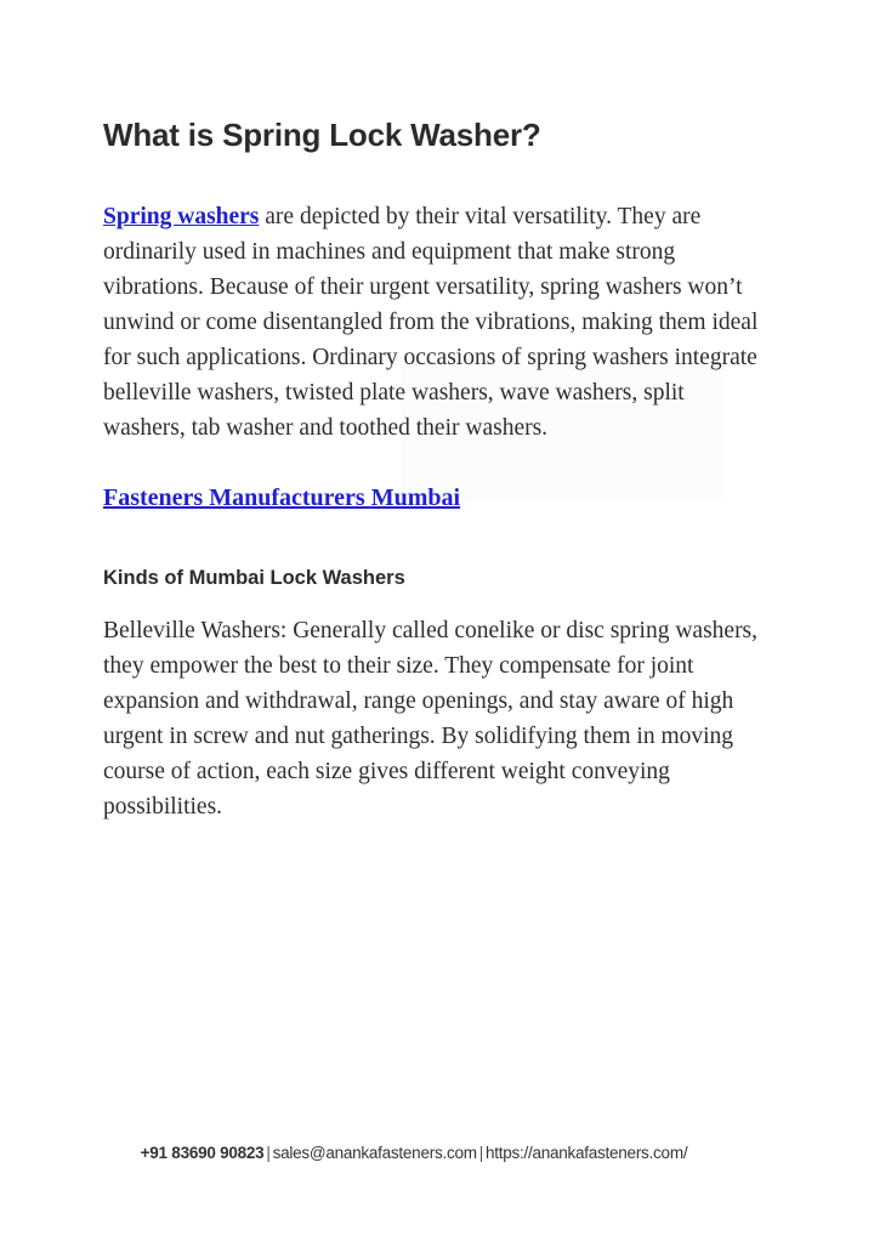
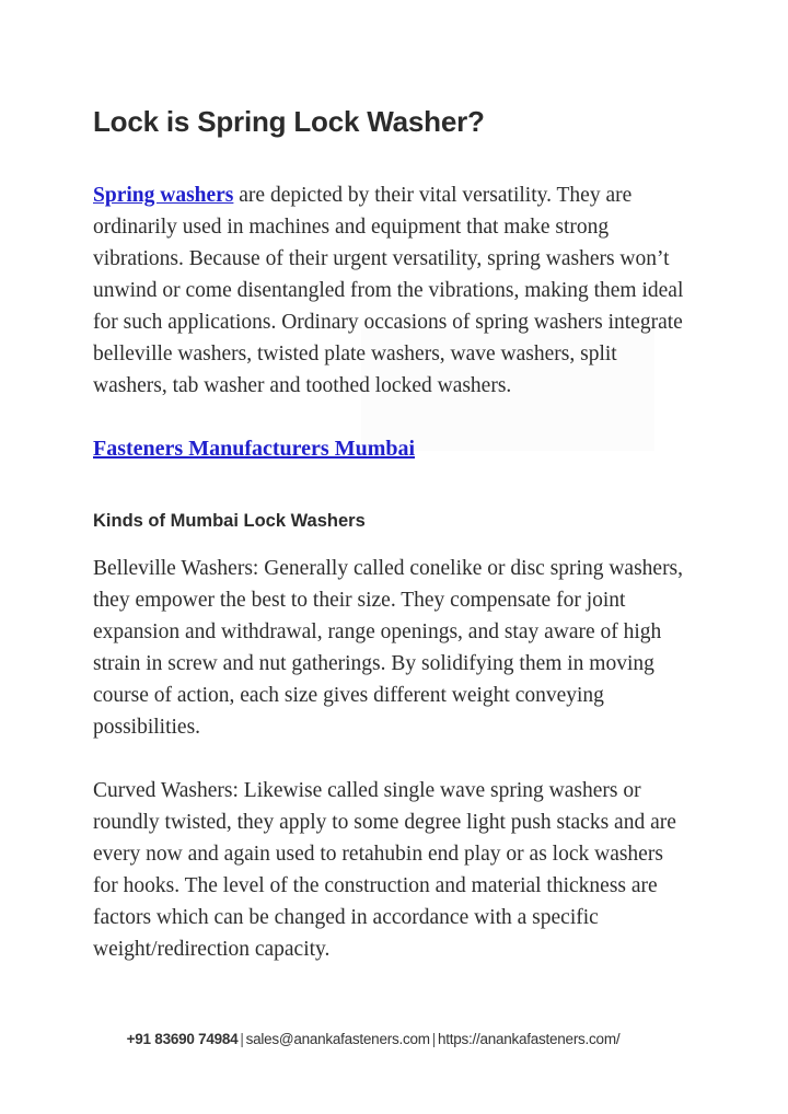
- What is Spring Lock Washer?
+ Lock is Spring Lock Washer?
- Spring washers are depicted by their vital versatility. They are ordinarily used in machines and equipment that make strong vibrations. Because of their urgent versatility, spring washers won’t unwind or come disentangled from the vibrations, making them ideal for such applications. Ordinary occasions of spring washers integrate belleville washers, twisted plate washers, wave washers, split washers, tab washer and toothed their washers.
+ Spring washers are depicted by their vital versatility. They are ordinarily used in machines and equipment that make strong vibrations. Because of their urgent versatility, spring washers won’t unwind or come disentangled from the vibrations, making them ideal for such applications. Ordinary occasions of spring washers integrate belleville washers, twisted plate washers, wave washers, split washers, tab washer and toothed locked washers.
  Fasteners Manufacturers Mumbai
  Kinds of Mumbai Lock Washers
- Belleville Washers: Generally called conelike or disc spring washers, they empower the best to their size. They compensate for joint expansion and withdrawal, range openings, and stay aware of high urgent in screw and nut gatherings. By solidifying them in moving course of action, each size gives different weight conveying possibilities.
+ Belleville Washers: Generally called conelike or disc spring washers, they empower the best to their size. They compensate for joint expansion and withdrawal, range openings, and stay aware of high strain in screw and nut gatherings. By solidifying them in moving course of action, each size gives different weight conveying possibilities.
+ Curved Washers: Likewise called single wave spring washers or roundly twisted, they apply to some degree light push stacks and are every now and again used to retahubin end play or as lock washers for hooks. The level of the construction and material thickness are factors which can be changed in accordance with a specific weight/redirection capacity.
- +91 83690 90823 | sales@anankafasteners.com | https://anankafasteners.com/
+ +91 83690 74984 | sales@anankafasteners.com | https://anankafasteners.com/
